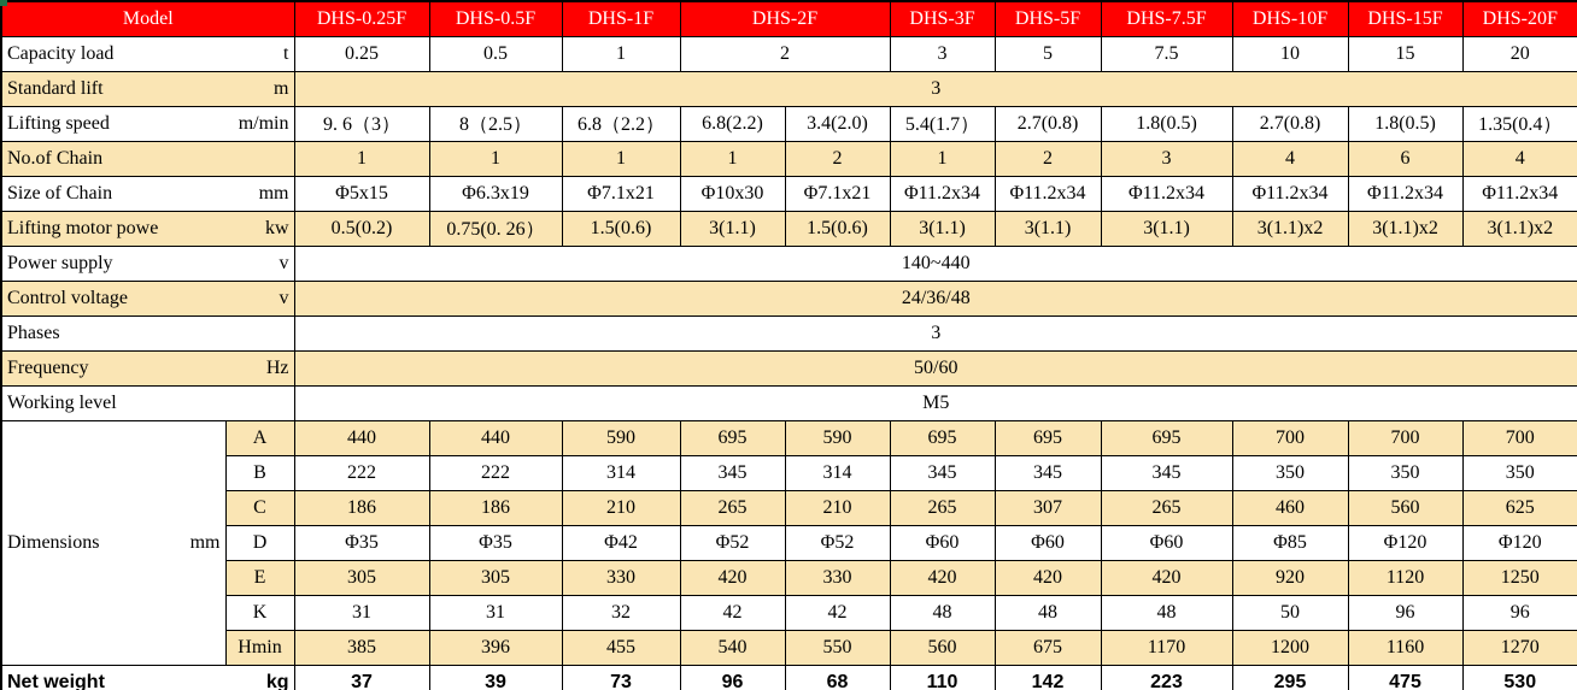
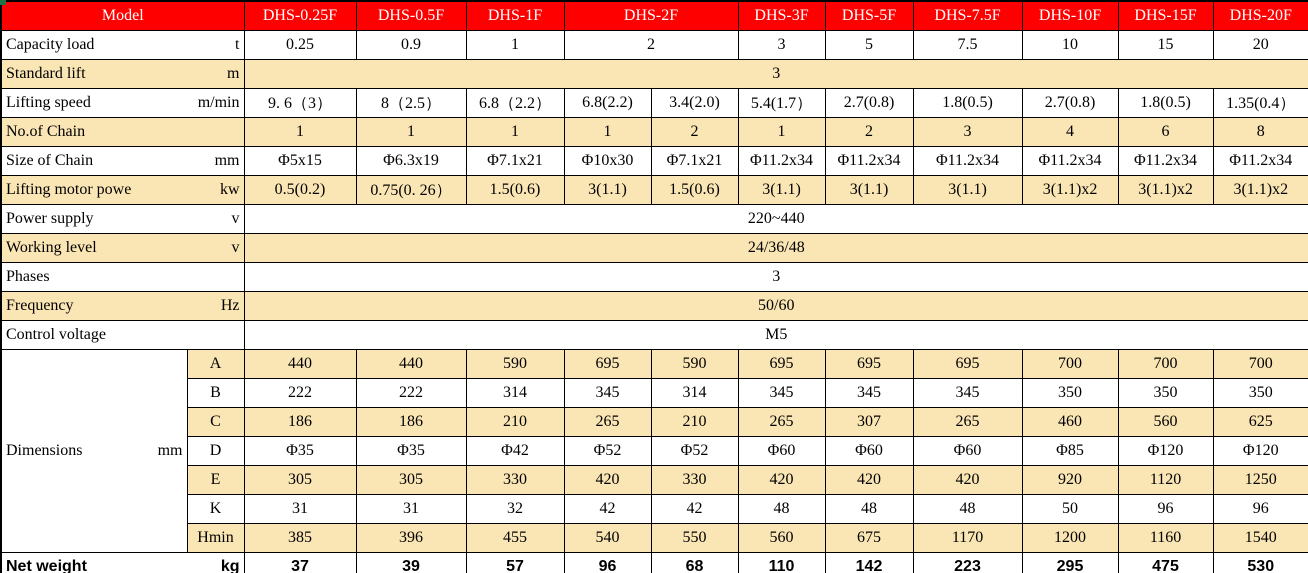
  Model	DHS-0.25F	DHS-0.5F	DHS-1F	DHS-2F	DHS-3F	DHS-5F	DHS-7.5F	DHS-10F	DHS-15F	DHS-20F
- Capacity load t	0.25	0.5	1	2	3	5	7.5	10	15	20
+ Capacity load t	0.25	0.9	1	2	3	5	7.5	10	15	20
  Standard lift m	3
  Lifting speed m/min	9. 6（3）	8（2.5）	6.8（2.2）	6.8(2.2)	3.4(2.0)	5.4(1.7）	2.7(0.8)	1.8(0.5)	2.7(0.8)	1.8(0.5)	1.35(0.4）
- No.of Chain	1	1	1	1	2	1	2	3	4	6	4
+ No.of Chain	1	1	1	1	2	1	2	3	4	6	8
  Size of Chain mm	Φ5x15	Φ6.3x19	Φ7.1x21	Φ10x30	Φ7.1x21	Φ11.2x34	Φ11.2x34	Φ11.2x34	Φ11.2x34	Φ11.2x34	Φ11.2x34
  Lifting motor powe kw	0.5(0.2)	0.75(0. 26）	1.5(0.6)	3(1.1)	1.5(0.6)	3(1.1)	3(1.1)	3(1.1)	3(1.1)x2	3(1.1)x2	3(1.1)x2
- Power supply v	140~440
+ Power supply v	220~440
- Control voltage v	24/36/48
+ Working level v	24/36/48
  Phases	3
  Frequency Hz	50/60
- Working level	M5
+ Control voltage	M5
  Dimensions mm	A	440	440	590	695	590	695	695	695	700	700	700
  B	222	222	314	345	314	345	345	345	350	350	350
  C	186	186	210	265	210	265	307	265	460	560	625
  D	Φ35	Φ35	Φ42	Φ52	Φ52	Φ60	Φ60	Φ60	Φ85	Φ120	Φ120
  E	305	305	330	420	330	420	420	420	920	1120	1250
  K	31	31	32	42	42	48	48	48	50	96	96
- Hmin	385	396	455	540	550	560	675	1170	1200	1160	1270
+ Hmin	385	396	455	540	550	560	675	1170	1200	1160	1540
- Net weight kg	37	39	73	96	68	110	142	223	295	475	530
+ Net weight kg	37	39	57	96	68	110	142	223	295	475	530
